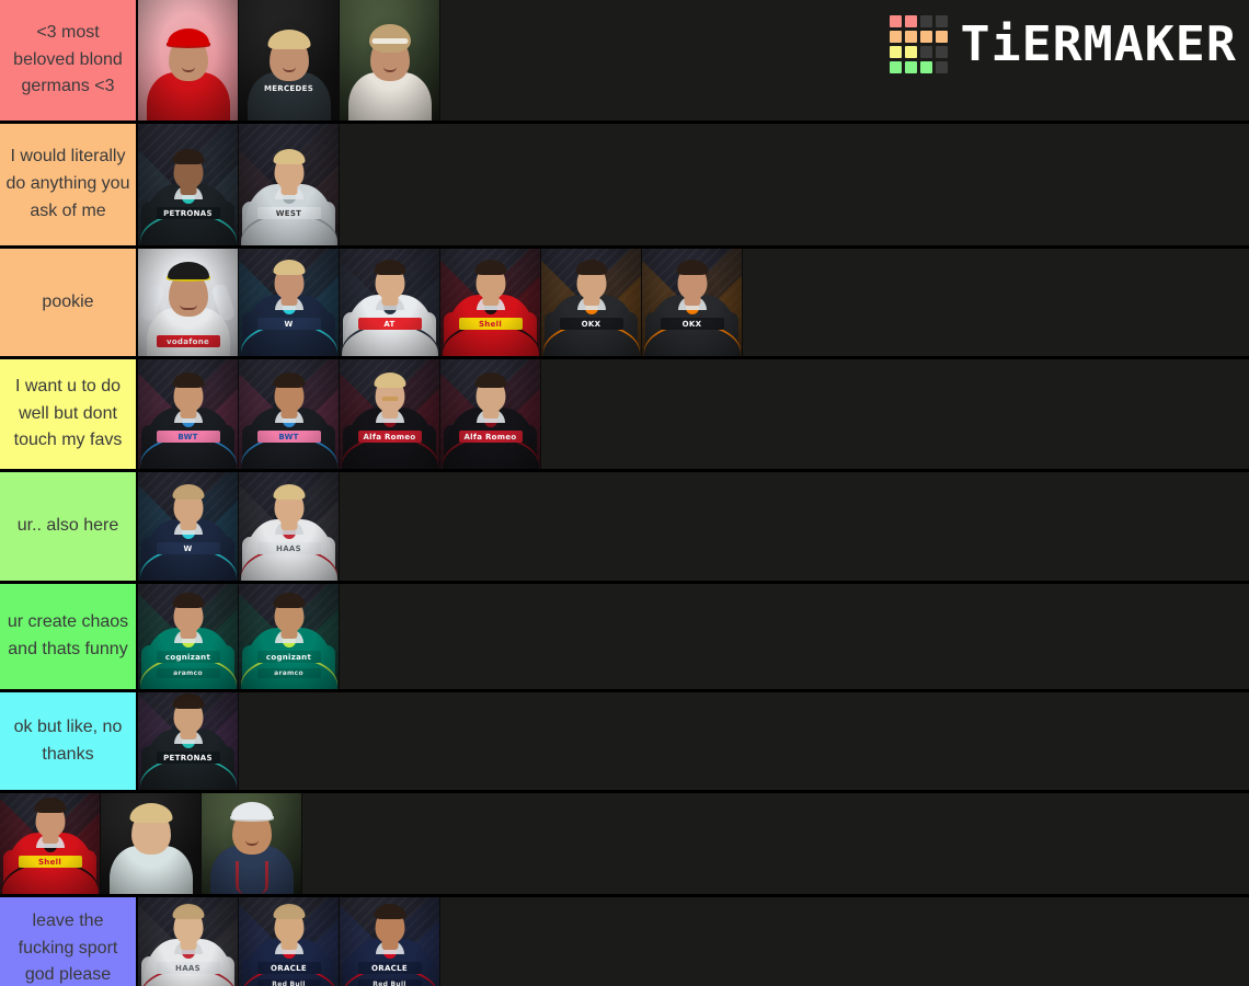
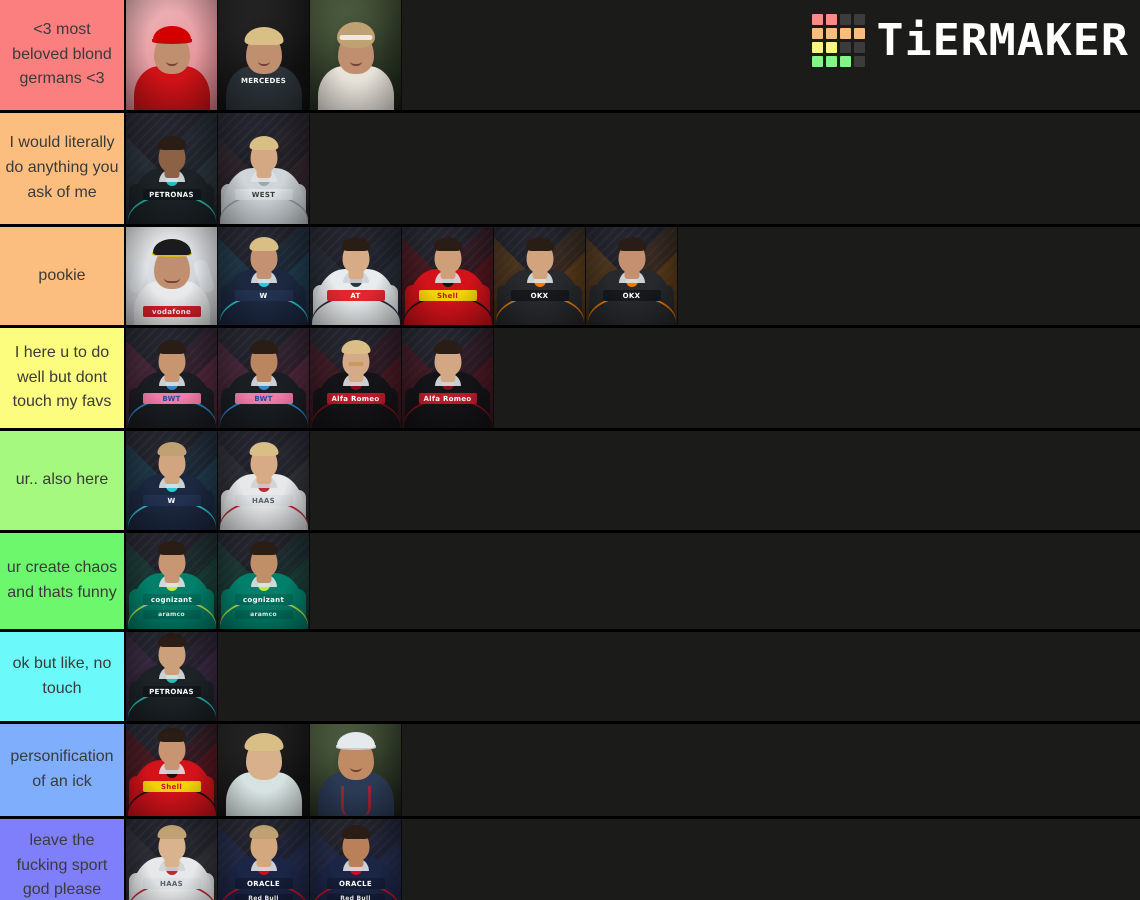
  TiERMAKER
  <3 most beloved blond germans <3
  I would literally do anything you ask of me
  pookie
- I want u to do well but dont touch my favs
+ I here u to do well but dont touch my favs
  ur.. also here
  ur create chaos and thats funny
- ok but like, no thanks
+ ok but like, no touch
+ personification of an ick
  leave the fucking sport god please
